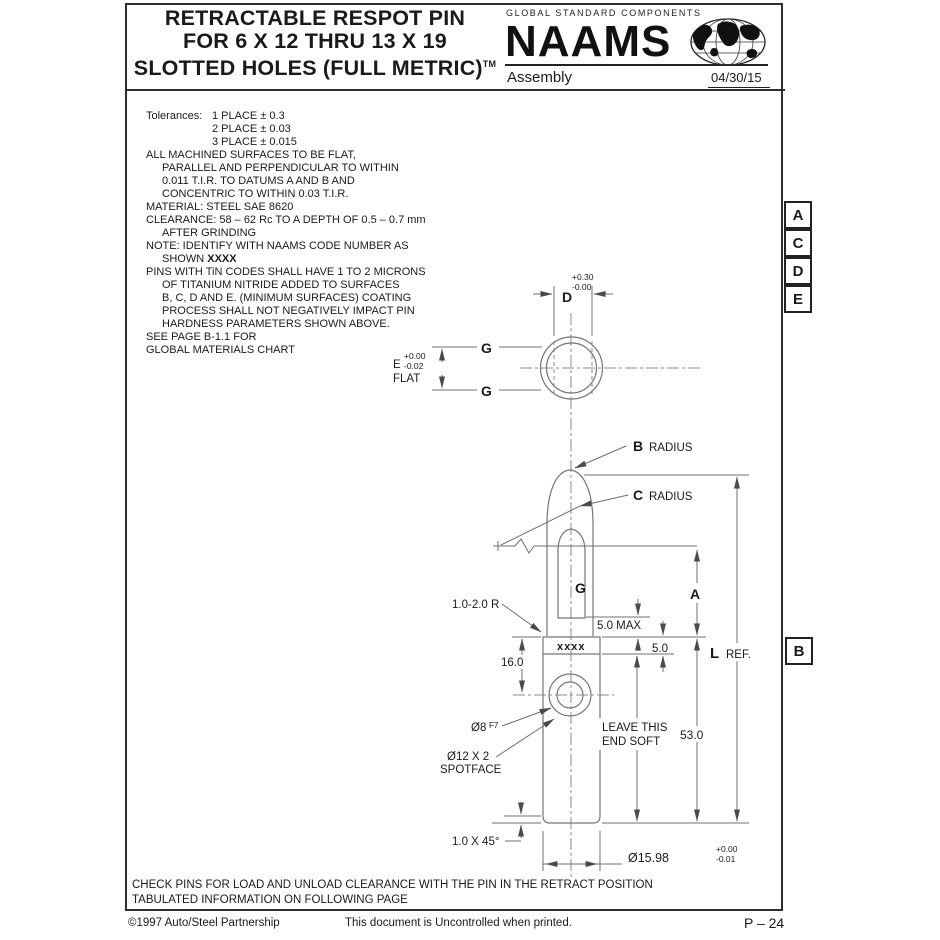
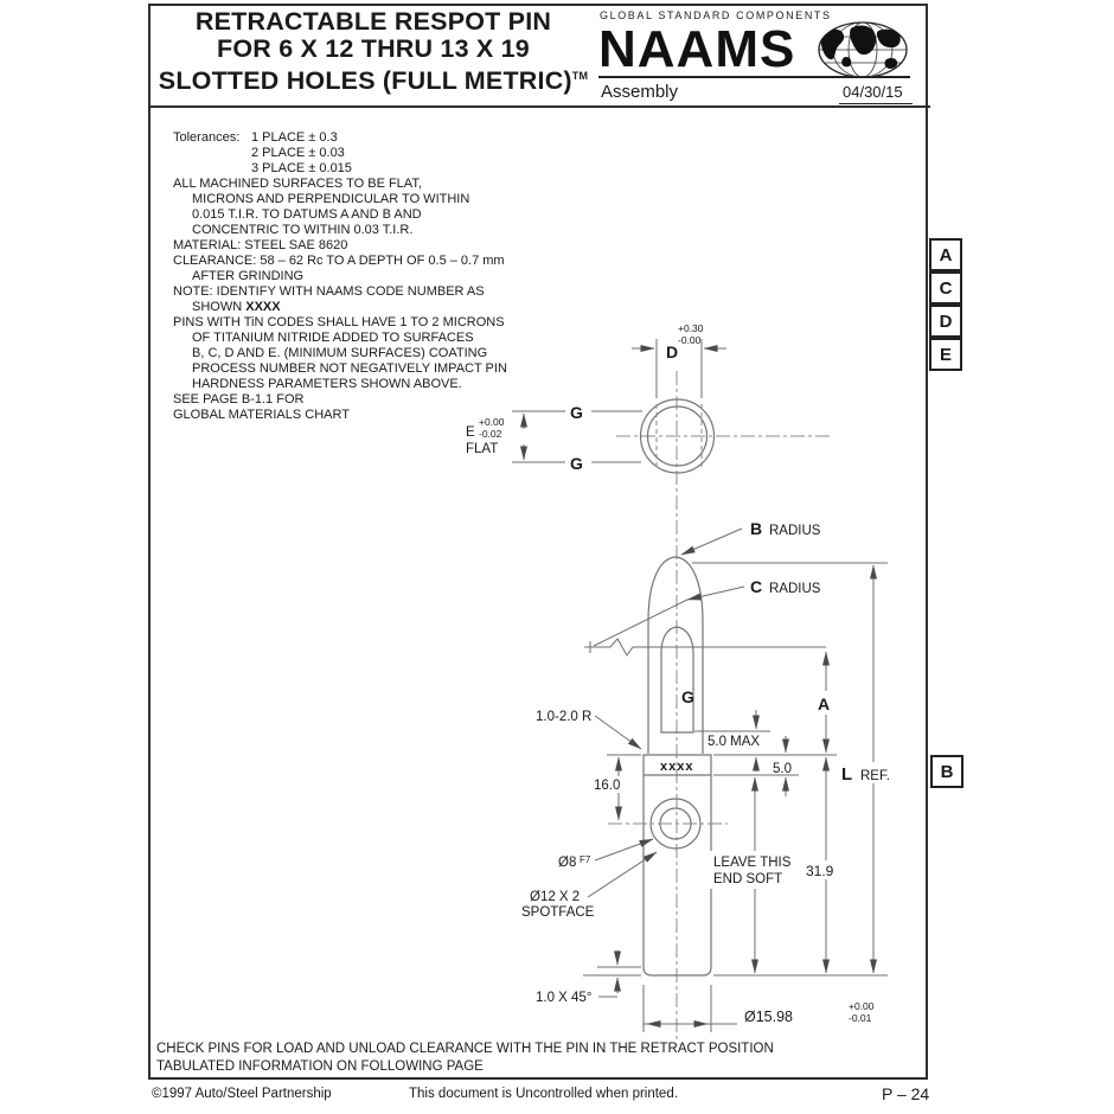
  RETRACTABLE RESPOT PIN
  FOR 6 X 12 THRU 13 X 19
  SLOTTED HOLES (FULL METRIC)TM
  GLOBAL STANDARD COMPONENTS
  NAAMS
  Assembly
  04/30/15
  D
  +0.30
  -0.00
  G
  G
  E
  +0.00
  -0.02
  FLAT
  B
  RADIUS
  C
  RADIUS
  G
  1.0-2.0 R
  5.0 MAX
  xxxx
  5.0
  16.0
  A
  L
  REF.
  Ø8
  F7
  Ø12 X 2
  SPOTFACE
  LEAVE THIS
  END SOFT
- 53.0
+ 31.9
  1.0 X 45°
  Ø15.98
  +0.00
  -0.01
  Tolerances:
  1 PLACE ± 0.3
  2 PLACE ± 0.03
  3 PLACE ± 0.015
  ALL MACHINED SURFACES TO BE FLAT,
- PARALLEL AND PERPENDICULAR TO WITHIN
+ MICRONS AND PERPENDICULAR TO WITHIN
- 0.011 T.I.R. TO DATUMS A AND B AND
+ 0.015 T.I.R. TO DATUMS A AND B AND
  CONCENTRIC TO WITHIN 0.03 T.I.R.
  MATERIAL: STEEL SAE 8620
  CLEARANCE: 58 – 62 Rc TO A DEPTH OF 0.5 – 0.7 mm
  AFTER GRINDING
  NOTE: IDENTIFY WITH NAAMS CODE NUMBER AS
  SHOWN XXXX
  PINS WITH TiN CODES SHALL HAVE 1 TO 2 MICRONS
  OF TITANIUM NITRIDE ADDED TO SURFACES
  B, C, D AND E. (MINIMUM SURFACES) COATING
- PROCESS SHALL NOT NEGATIVELY IMPACT PIN
+ PROCESS NUMBER NOT NEGATIVELY IMPACT PIN
  HARDNESS PARAMETERS SHOWN ABOVE.
  SEE PAGE B-1.1 FOR
  GLOBAL MATERIALS CHART
  A
  C
  D
  E
  B
  CHECK PINS FOR LOAD AND UNLOAD CLEARANCE WITH THE PIN IN THE RETRACT POSITION
  TABULATED INFORMATION ON FOLLOWING PAGE
  ©1997 Auto/Steel Partnership
  This document is Uncontrolled when printed.
  P – 24
